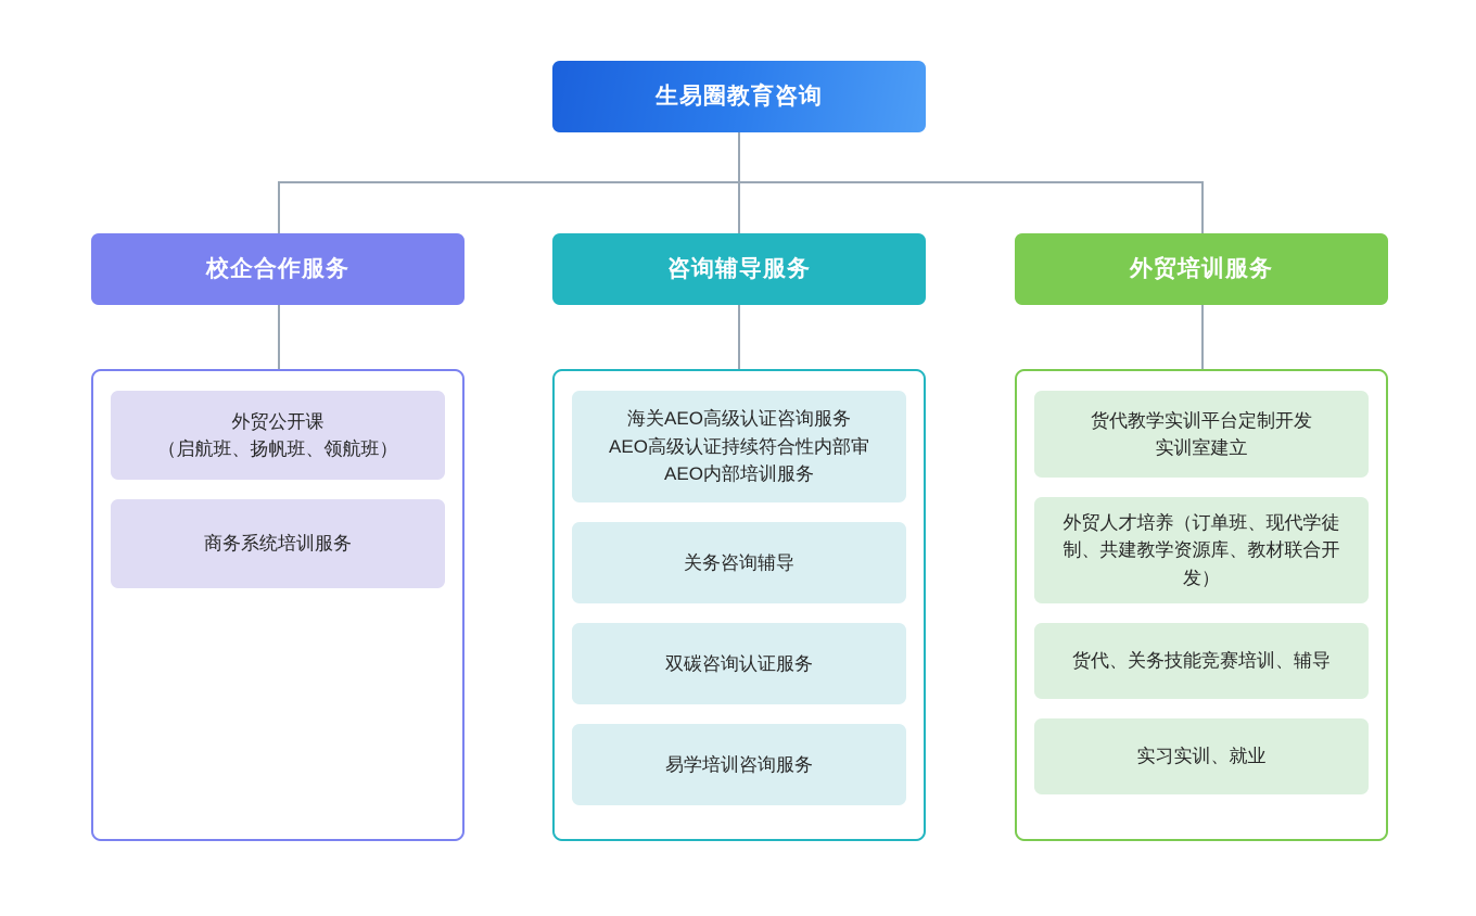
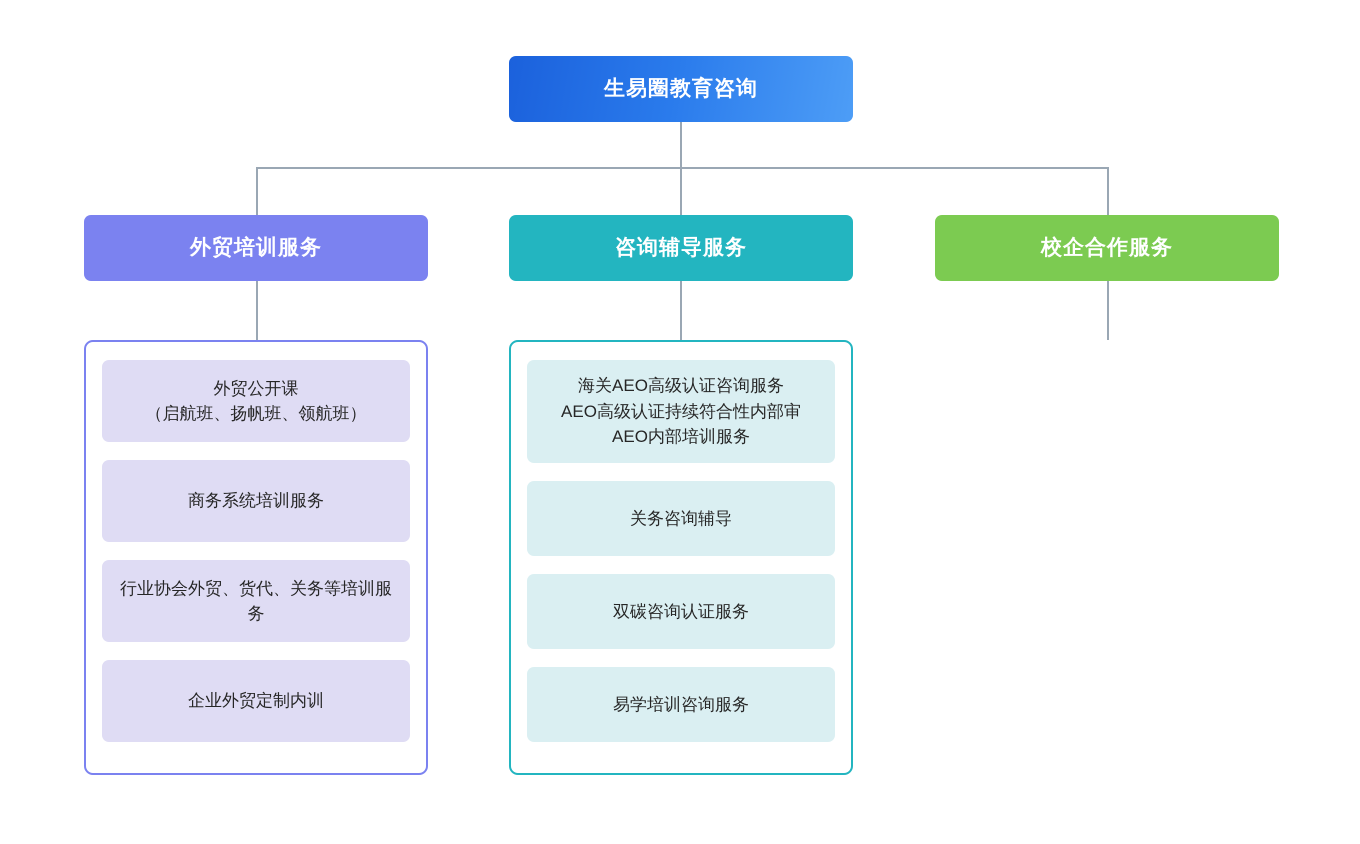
  生易圈教育咨询
- 校企合作服务
+ 外贸培训服务
  咨询辅导服务
- 外贸培训服务
+ 校企合作服务
  外贸公开课
  （启航班、扬帆班、领航班）
  商务系统培训服务
+ 行业协会外贸、货代、关务等培训服务
+ 企业外贸定制内训
  海关AEO高级认证咨询服务
  AEO高级认证持续符合性内部审
  AEO内部培训服务
  关务咨询辅导
  双碳咨询认证服务
  易学培训咨询服务
- 货代教学实训平台定制开发
- 实训室建立
- 外贸人才培养（订单班、现代学徒制、共建教学资源库、教材联合开发）
- 货代、关务技能竞赛培训、辅导
- 实习实训、就业
